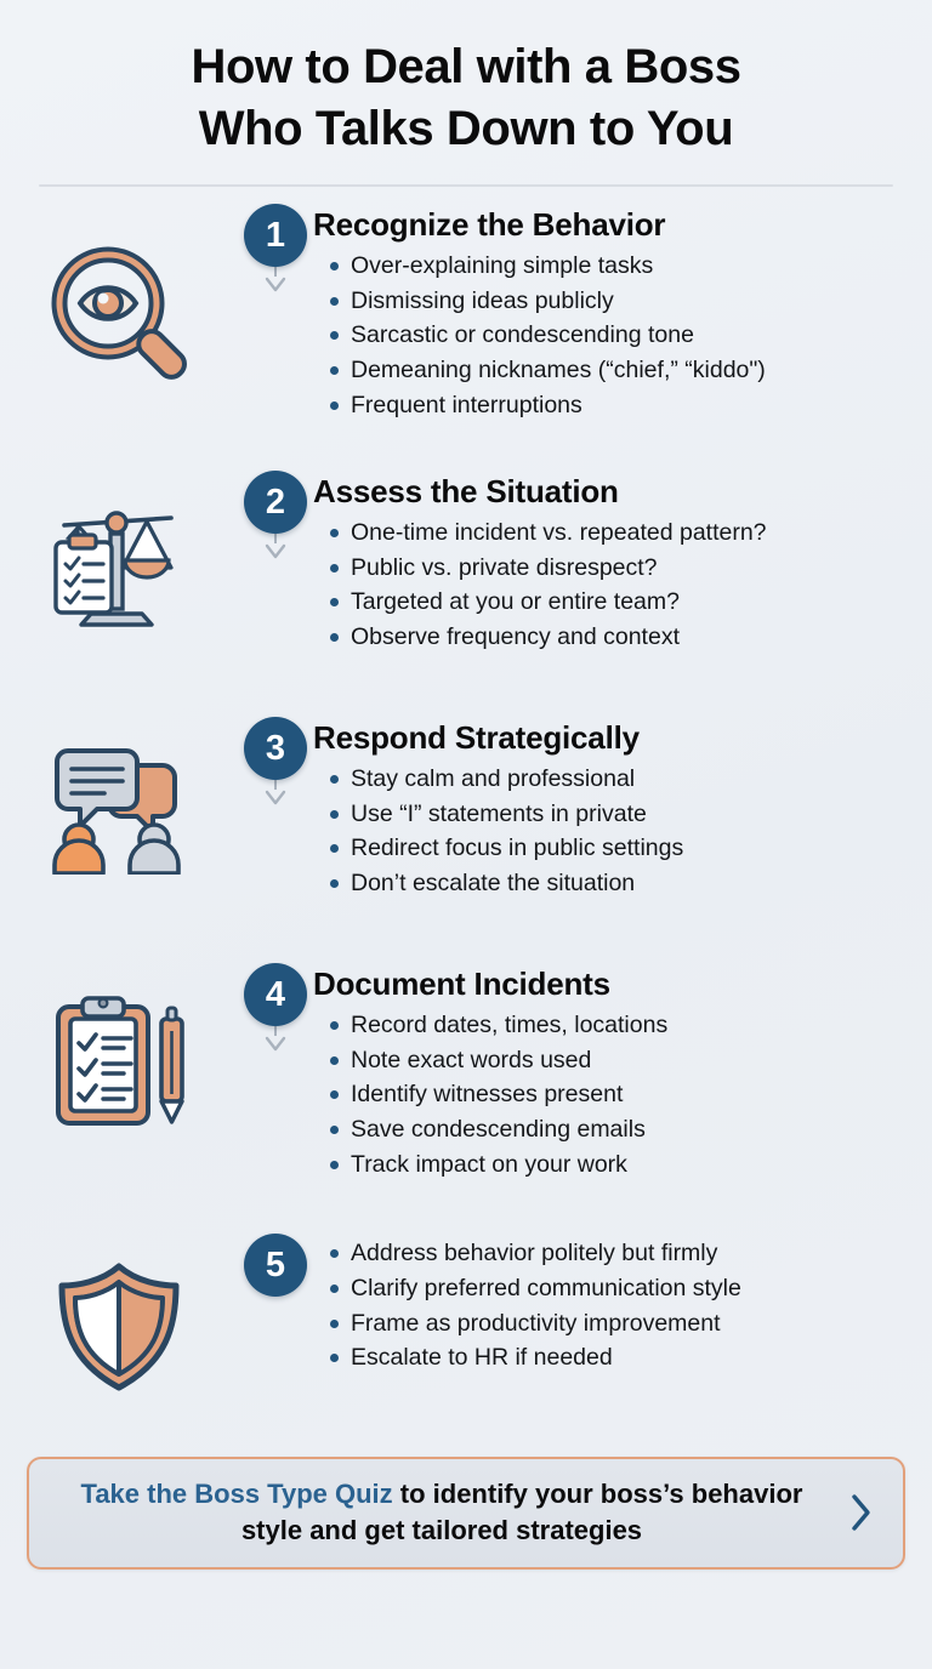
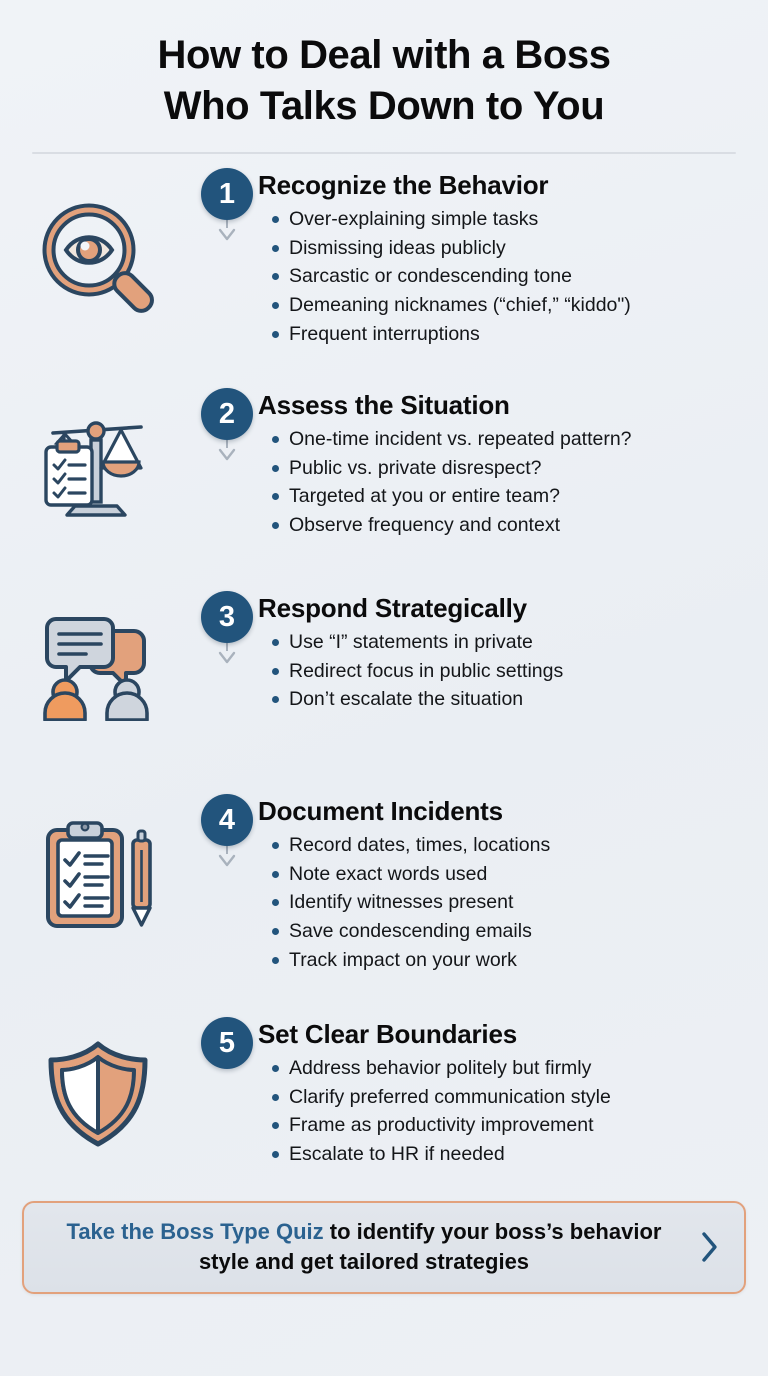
  How to Deal with a Boss
  Who Talks Down to You
  1
  Recognize the Behavior
  Over-explaining simple tasks
  Dismissing ideas publicly
  Sarcastic or condescending tone
  Demeaning nicknames (“chief,” “kiddo")
  Frequent interruptions
  2
  Assess the Situation
  One-time incident vs. repeated pattern?
  Public vs. private disrespect?
  Targeted at you or entire team?
  Observe frequency and context
  3
  Respond Strategically
- Stay calm and professional
  Use “I” statements in private
  Redirect focus in public settings
  Don’t escalate the situation
  4
  Document Incidents
  Record dates, times, locations
  Note exact words used
  Identify witnesses present
  Save condescending emails
  Track impact on your work
  5
+ Set Clear Boundaries
  Address behavior politely but firmly
  Clarify preferred communication style
  Frame as productivity improvement
  Escalate to HR if needed
  Take the Boss Type Quiz to identify your boss’s behavior style and get tailored strategies
